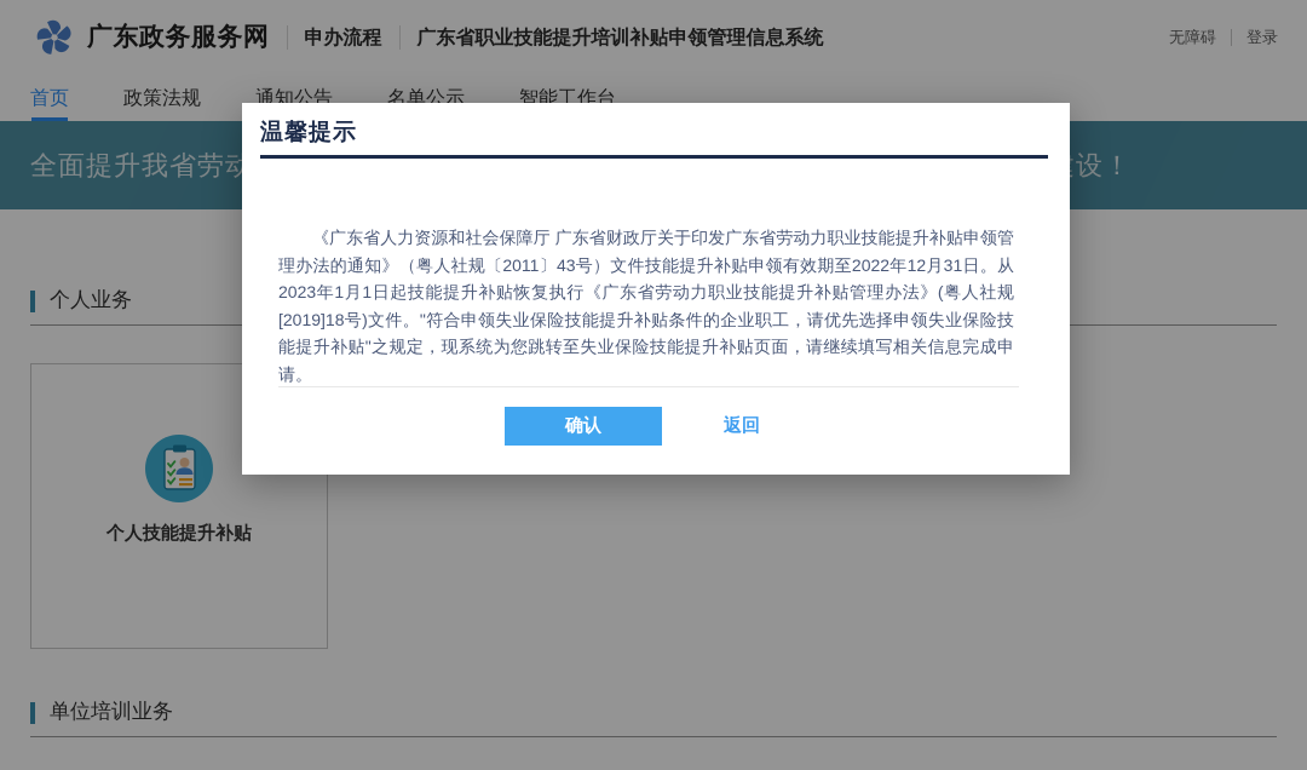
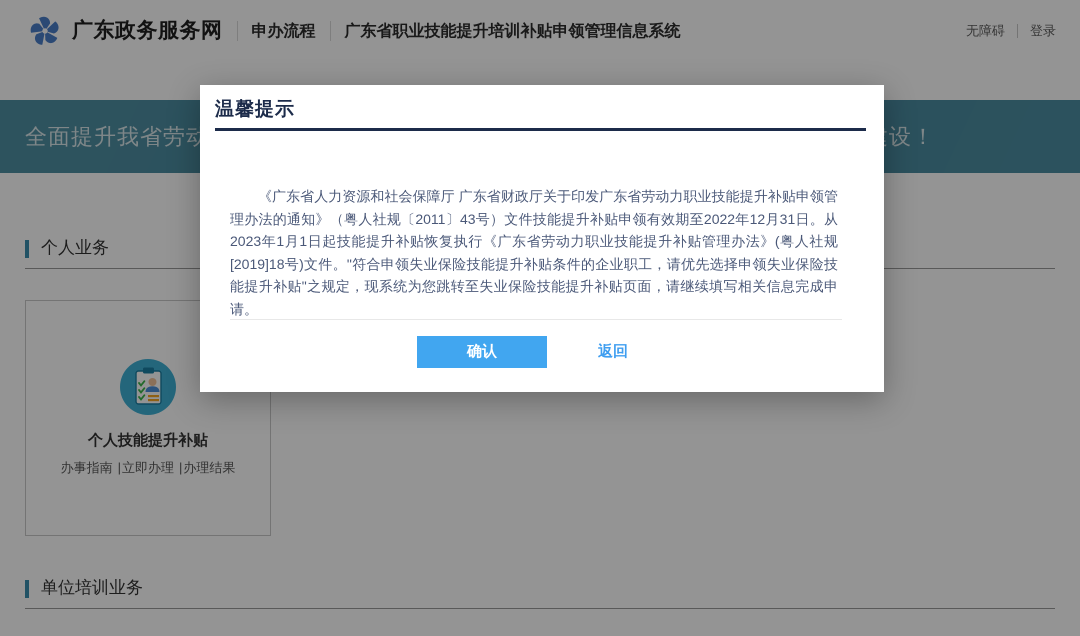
  广东政务服务网
  申办流程
  广东省职业技能提升培训补贴申领管理信息系统
  无障碍
  登录
- 首页
- 政策法规
- 通知公告
- 名单公示
- 智能工作台
  全面提升我省劳动
  个人业务
  个人技能提升补贴
+ 办事指南 |立即办理 |办理结果
  单位培训业务
  温馨提示
  《广东省人力资源和社会保障厅 广东省财政厅关于印发广东省劳动力职业技能提升补贴申领管理办法的通知》（粤人社规〔2011〕43号）文件技能提升补贴申领有效期至2022年12月31日。从2023年1月1日起技能提升补贴恢复执行《广东省劳动力职业技能提升补贴管理办法》(粤人社规[2019]18号)文件。"符合申领失业保险技能提升补贴条件的企业职工，请优先选择申领失业保险技能提升补贴"之规定，现系统为您跳转至失业保险技能提升补贴页面，请继续填写相关信息完成申请。
  确认
  返回
